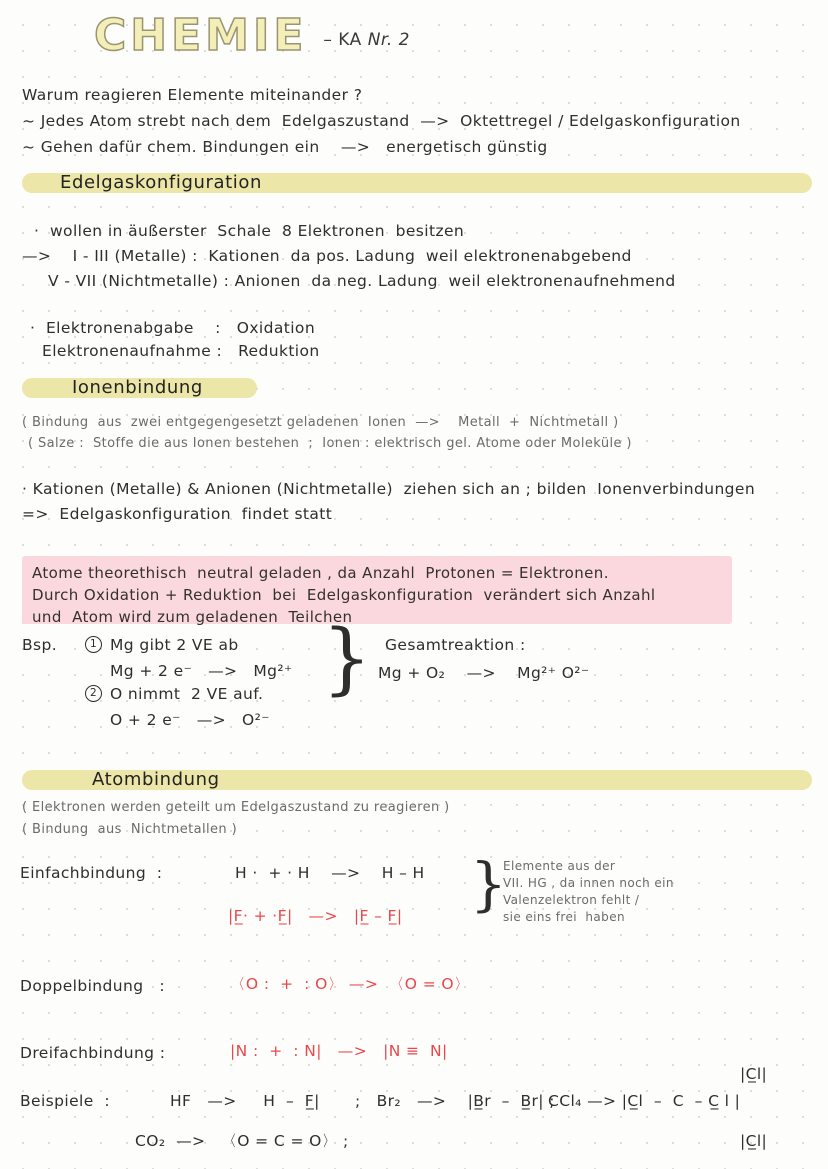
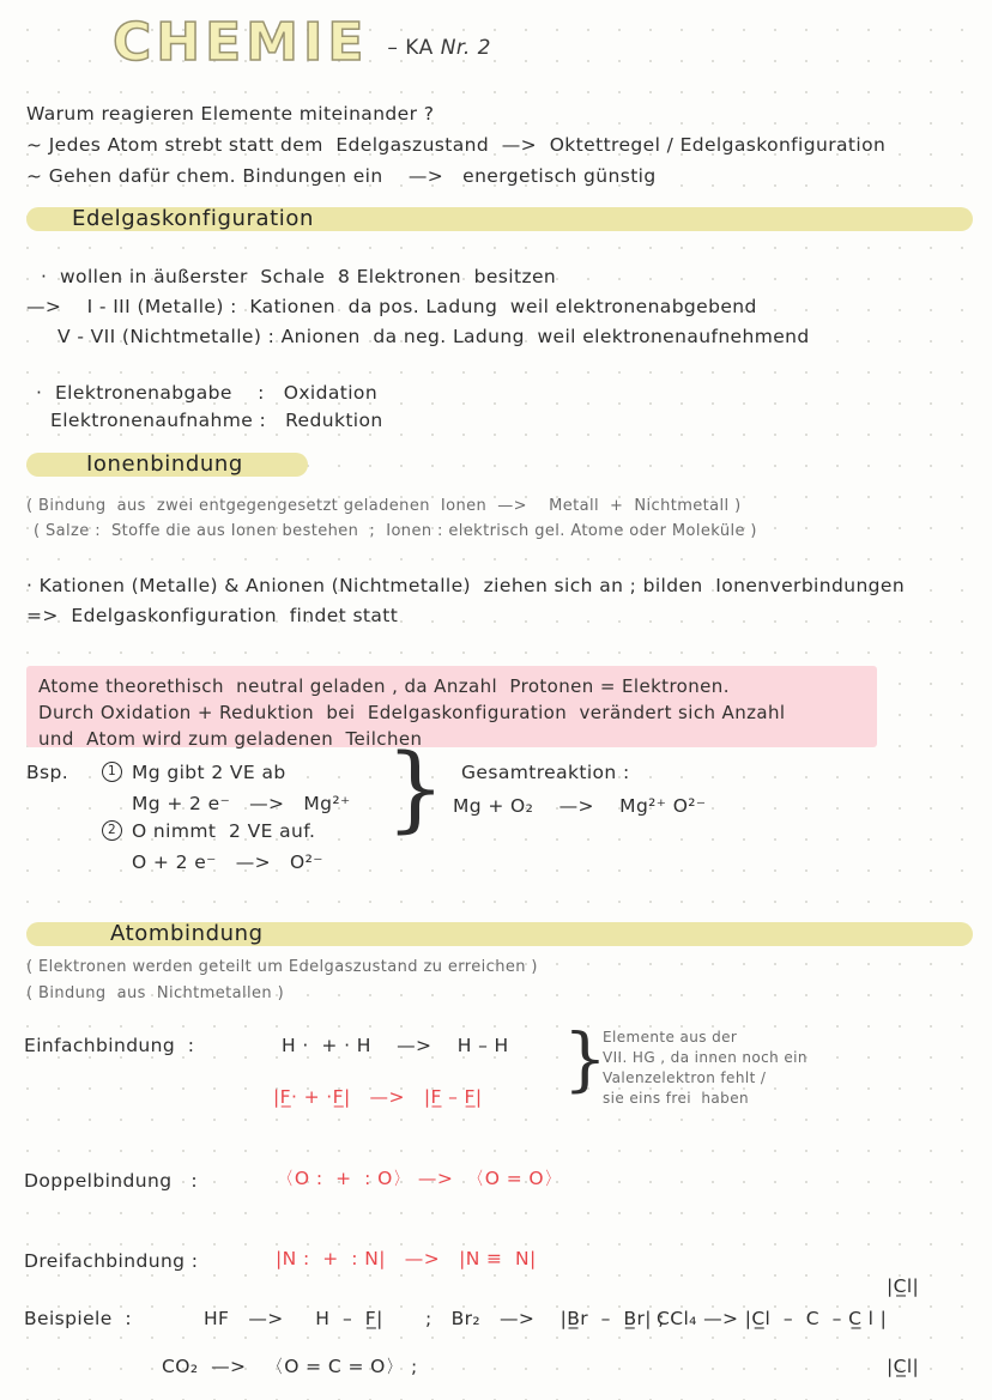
  CHEMIE
  – KA Nr. 2
  Warum reagieren Elemente miteinander ?
- ~ Jedes Atom strebt nach dem Edelgaszustand —> Oktettregel / Edelgaskonfiguration
+ ~ Jedes Atom strebt statt dem Edelgaszustand —> Oktettregel / Edelgaskonfiguration
  ~ Gehen dafür chem. Bindungen ein —> energetisch günstig
  Edelgaskonfiguration
  · wollen in äußerster Schale 8 Elektronen besitzen
  —> I - III (Metalle) : Kationen da pos. Ladung weil elektronenabgebend
  V - VII (Nichtmetalle) : Anionen da neg. Ladung weil elektronenaufnehmend
  · Elektronenabgabe : Oxidation
  Elektronenaufnahme : Reduktion
  Ionenbindung
  ( Bindung aus zwei entgegengesetzt geladenen Ionen —> Metall + Nichtmetall )
  ( Salze : Stoffe die aus Ionen bestehen ; Ionen : elektrisch gel. Atome oder Moleküle )
  · Kationen (Metalle) & Anionen (Nichtmetalle) ziehen sich an ; bilden Ionenverbindungen
  => Edelgaskonfiguration findet statt
  Atome theorethisch neutral geladen , da Anzahl Protonen = Elektronen.
  Durch Oxidation + Reduktion bei Edelgaskonfiguration verändert sich Anzahl
  und Atom wird zum geladenen Teilchen
  Bsp.
  1
  Mg gibt 2 VE ab
  Mg + 2 e⁻ —> Mg²⁺
  2
  O nimmt 2 VE auf.
  O + 2 e⁻ —> O²⁻
  }
  Gesamtreaktion :
  Mg + O₂ —> Mg²⁺ O²⁻
  Atombindung
- ( Elektronen werden geteilt um Edelgaszustand zu reagieren )
+ ( Elektronen werden geteilt um Edelgaszustand zu erreichen )
  ( Bindung aus Nichtmetallen )
  Einfachbindung :
  H · + · H —> H – H
  |F̲· + ·F̲| —> |F̲ – F̲|
  }
  Elemente aus der
  VII. HG , da innen noch ein
  Valenzelektron fehlt /
  sie eins frei haben
  Doppelbindung :
  〈O : + : O〉 —> 〈O = O〉
  Dreifachbindung :
  |N : + : N| —> |N ≡ N|
  Beispiele :
  HF —> H – F̲|
  ; Br₂ —> |B̲r – B̲r| ;
  CCl₄ —> |C̲l – C – C̲ l |
  CO₂ —> 〈O = C = O〉 ;
  |C̲l|
  |C̲l|
